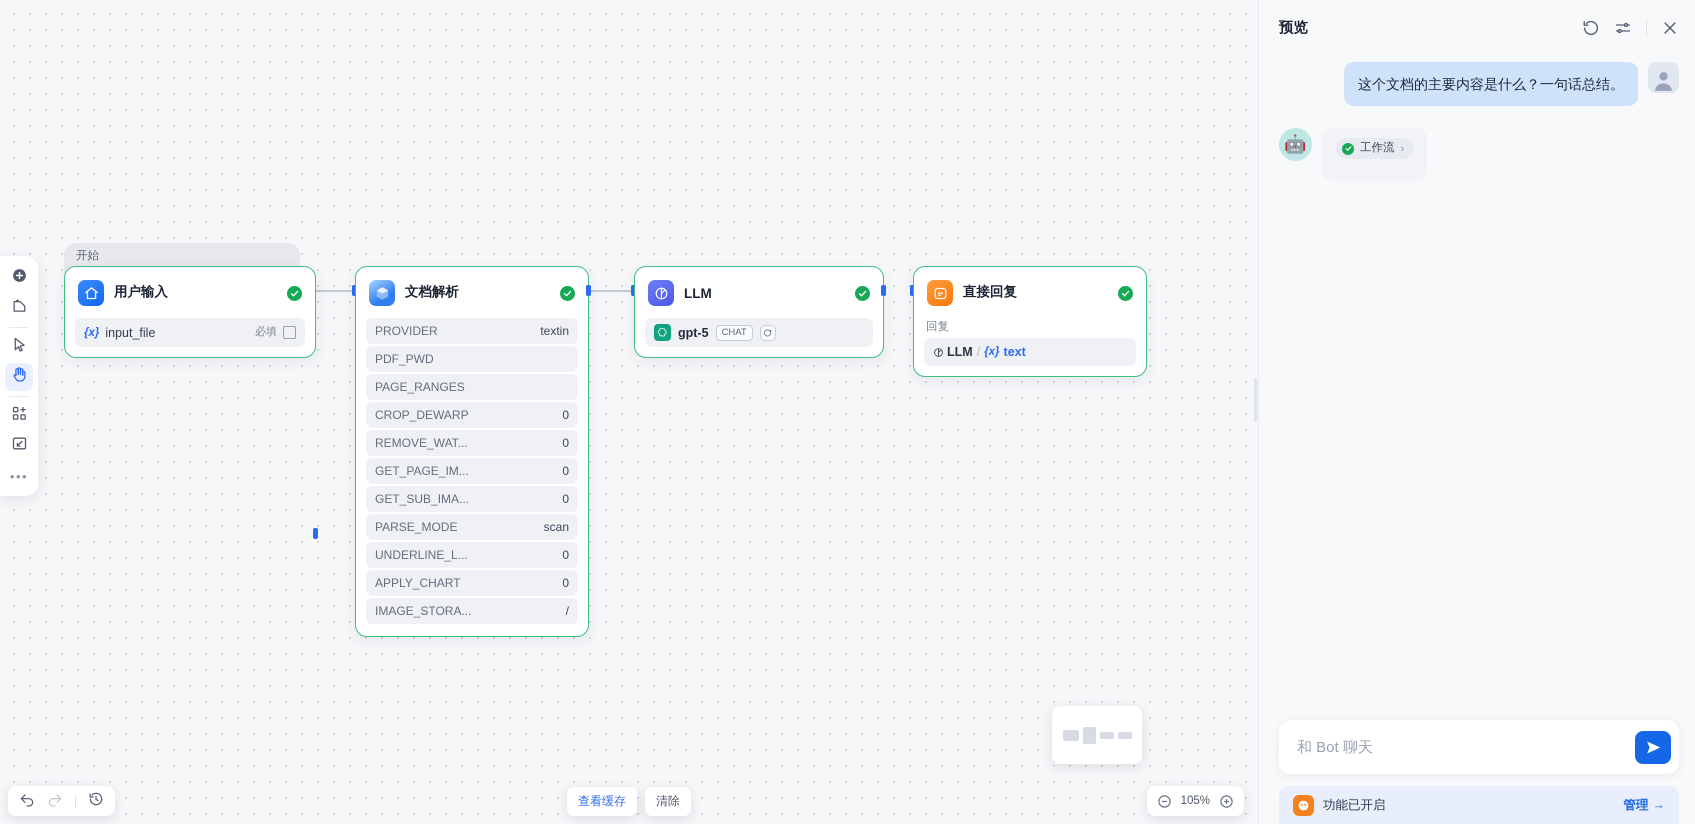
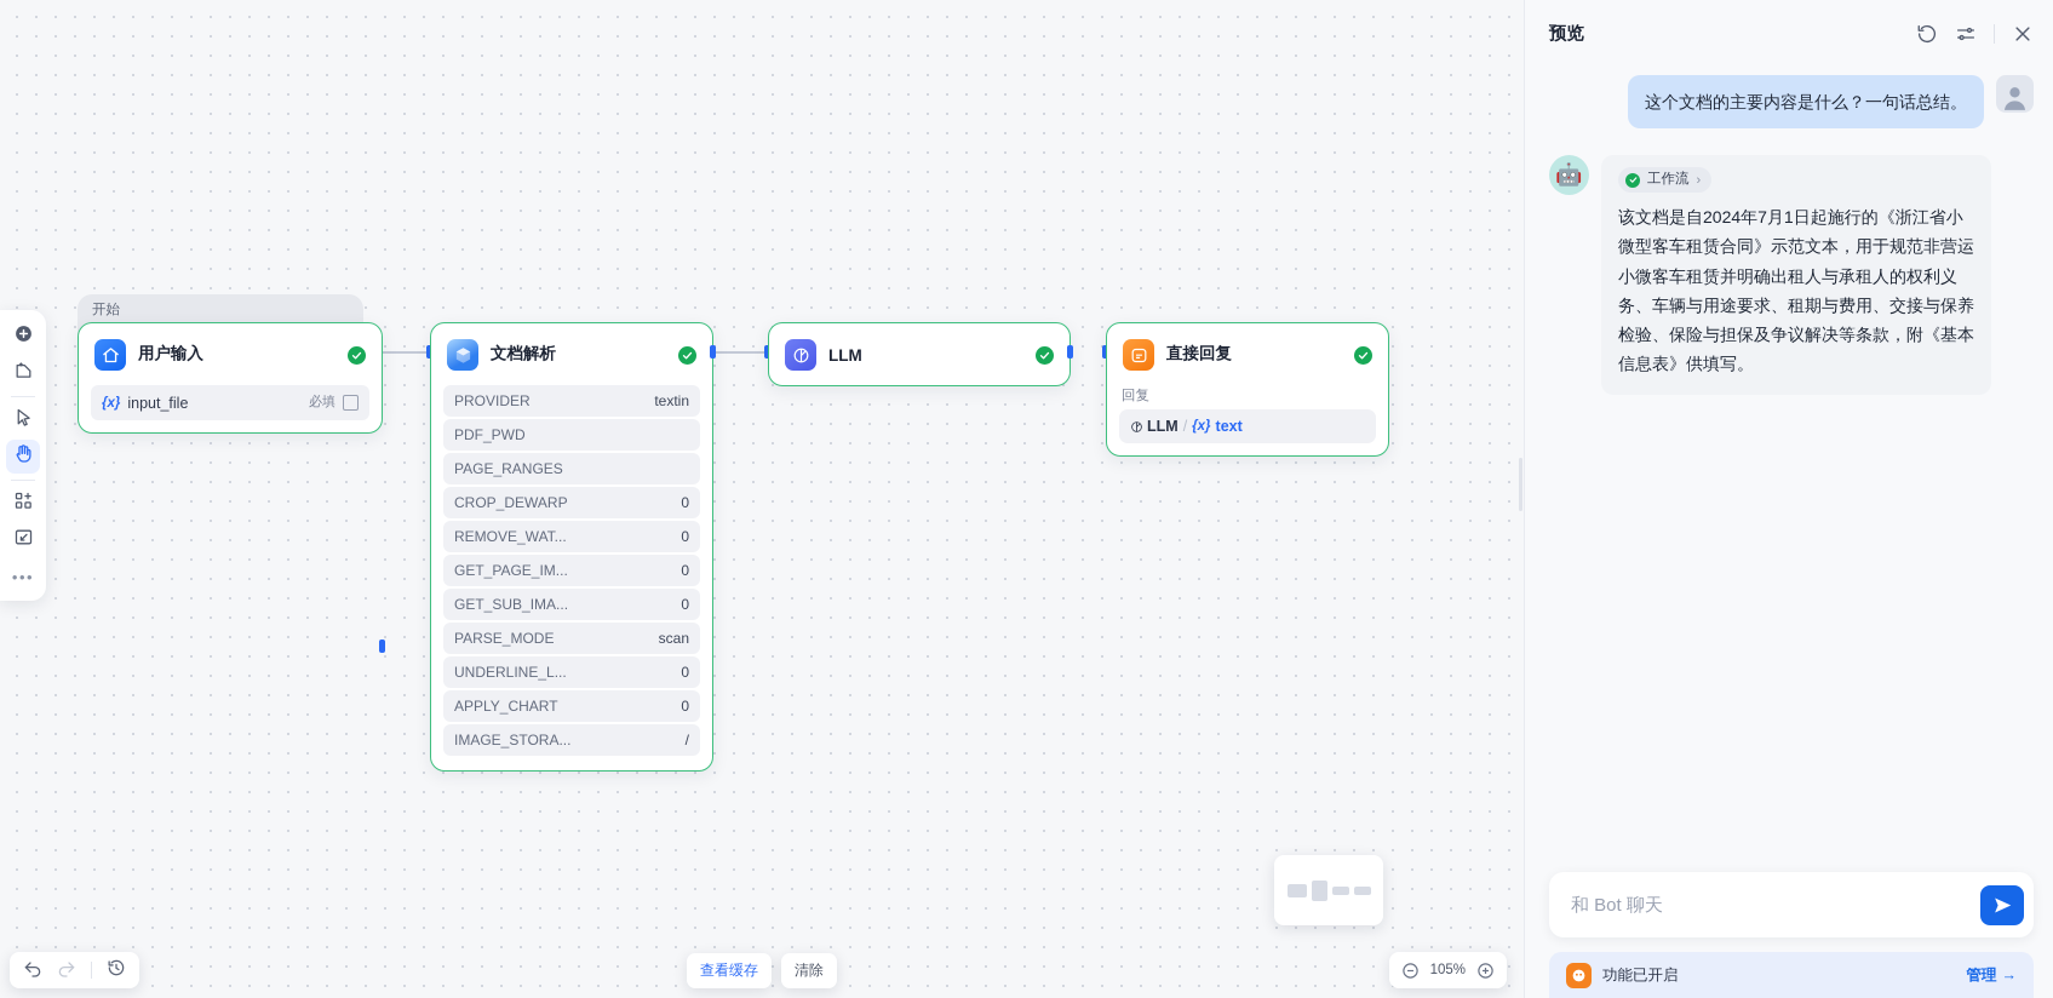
  开始
  用户输入
  {x}
  input_file
  必填
  文档解析
  PROVIDER
  textin
  PDF_PWD
  PAGE_RANGES
  CROP_DEWARP
  0
  REMOVE_WAT...
  0
  GET_PAGE_IM...
  0
  GET_SUB_IMA...
  0
  PARSE_MODE
  scan
  UNDERLINE_L...
  0
  APPLY_CHART
  0
  IMAGE_STORA...
  /
  LLM
- gpt-5
- CHAT
  直接回复
  回复
  LLM
  /
  {x}
  text
  105%
  查看缓存
  清除
  •••
  预览
  这个文档的主要内容是什么？一句话总结。
  🤖
  工作流
  ›
+ 该文档是自2024年7月1日起施行的《浙江省小微型客车租赁合同》示范文本，用于规范非营运小微客车租赁并明确出租人与承租人的权利义务、车辆与用途要求、租期与费用、交接与保养检验、保险与担保及争议解决等条款，附《基本信息表》供填写。
  和 Bot 聊天
  功能已开启
  管理
  →
